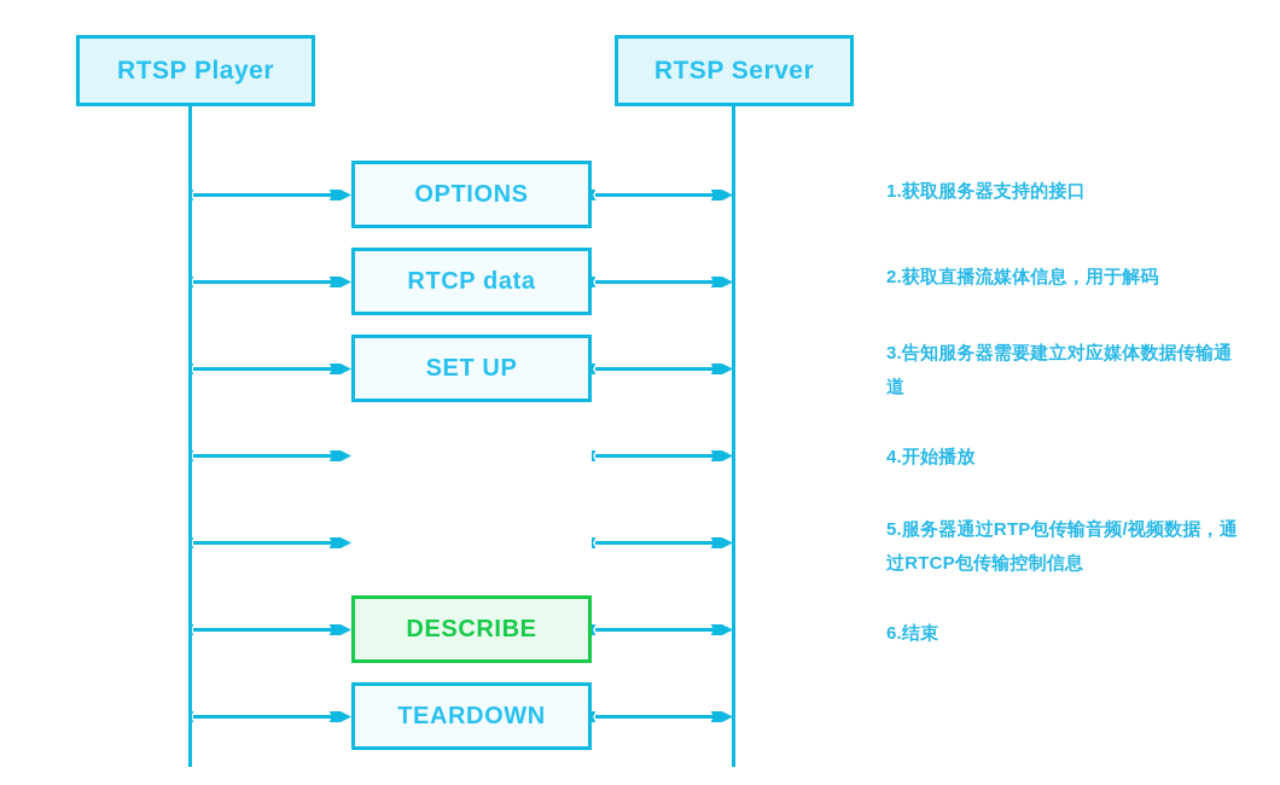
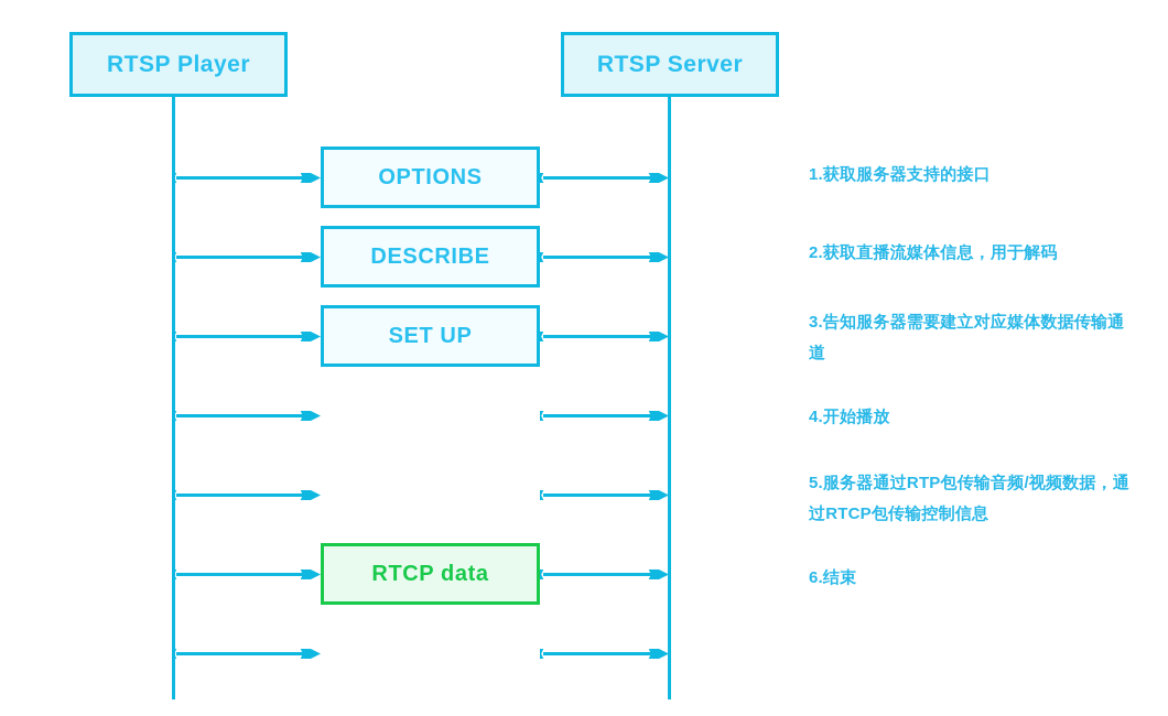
  RTSP Player
  RTSP Server
  OPTIONS
- RTCP data
+ DESCRIBE
  SET UP
- DESCRIBE
+ RTCP data
- TEARDOWN
  1.获取服务器支持的接口
  2.获取直播流媒体信息，用于解码
  3.告知服务器需要建立对应媒体数据传输通道
  4.开始播放
  5.服务器通过RTP包传输音频/视频数据，通过RTCP包传输控制信息
  6.结束
